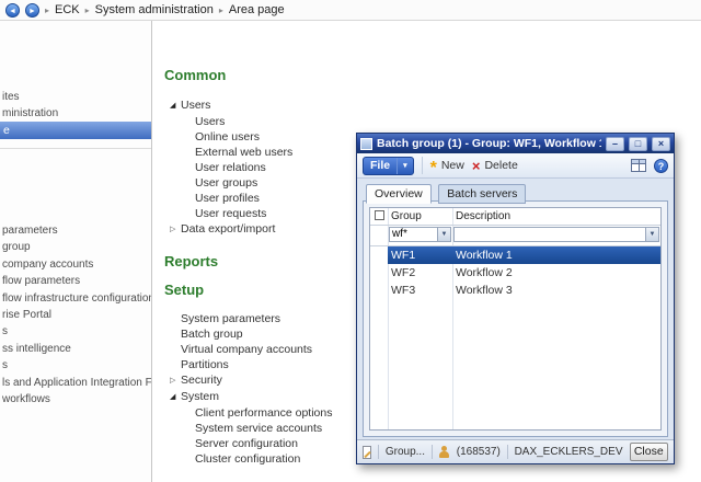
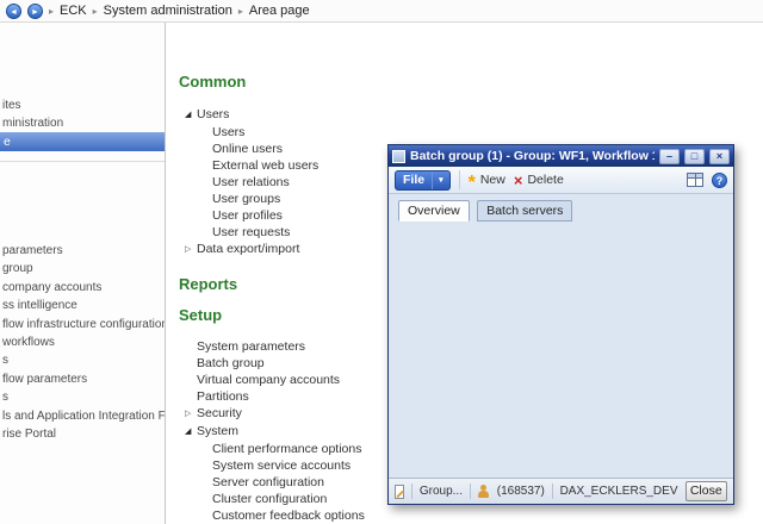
  ▸
  ECK
  ▸
  System administration
  ▸
  Area page
  ites
  ministration
  e
  parameters
  group
  company accounts
- flow parameters
+ ss intelligence
  flow infrastructure configuratio
- rise Portal
+ workflows
  s
- ss intelligence
+ flow parameters
  s
  ls and Application Integration F
- workflows
+ rise Portal
  Common
  Users
  Users
  Online users
  External web users
  User relations
  User groups
  User profiles
  User requests
  Data export/import
  Reports
  Setup
  System parameters
  Batch group
  Virtual company accounts
  Partitions
  Security
  System
  Client performance options
  System service accounts
  Server configuration
  Cluster configuration
+ Customer feedback options
  Batch group (1) - Group: WF1, Workflow
  –
  □
  ×
  File
  *
  New
  ×
  Delete
  ?
  Overview Batch servers
- Group
- Description
- wf*
- WF1
- Workflow 1
- WF2
- Workflow 2
- WF3
- Workflow 3
  Group...
  (168537)
  DAX_ECKLERS_DEV
  Close
